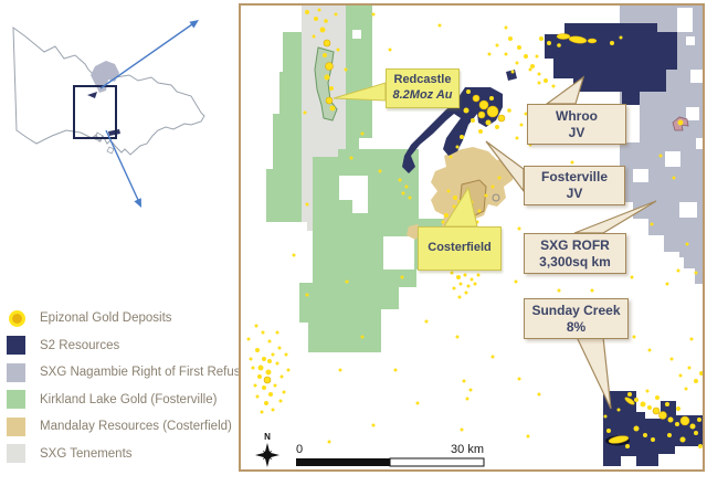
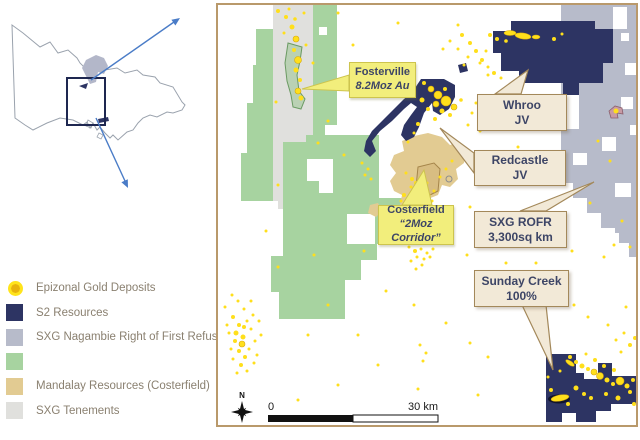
  Epizonal Gold Deposits
  S2 Resources
  SXG Nagambie Right of First Refus
- Kirkland Lake Gold (Fosterville)
  Mandalay Resources (Costerfield)
  SXG Tenements
  N
  0
  30 km
- Redcastle
+ Fosterville
  8.2Moz Au
  Whroo
  JV
- Fosterville
+ Redcastle
  JV
  Costerfield
+ “2Moz Corridor”
  SXG ROFR
  3,300sq km
  Sunday Creek
- 8%
+ 100%
